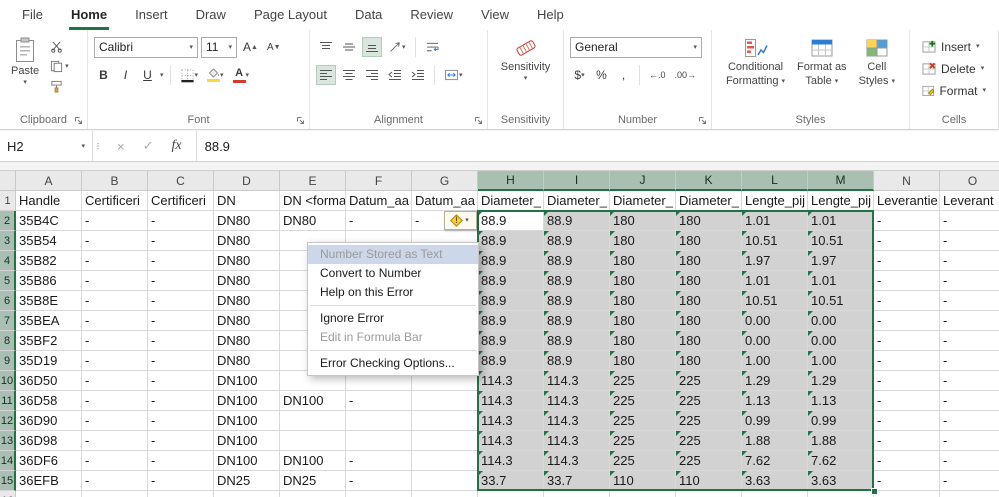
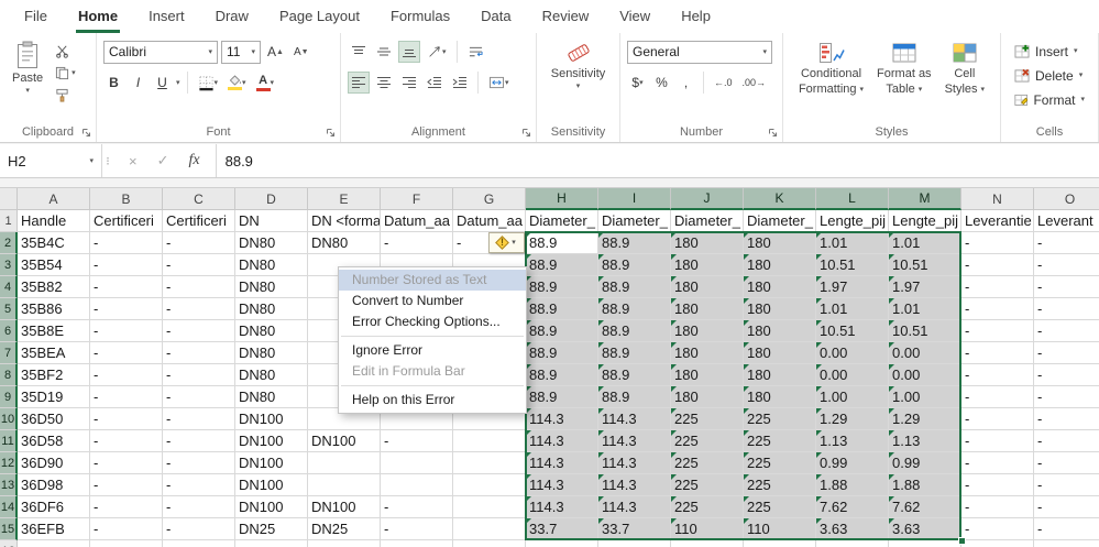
  File
  Home
  Insert
  Draw
  Page Layout
+ Formulas
  Data
  Review
  View
  Help
  Paste
  Clipboard
  Calibri
  11
  A
  A
  B
  I
  U
  A
  Font
  Alignment
  Sensitivity
  Sensitivity
  General
  $
  %
  ,
  ←.0
  .00→
  Number
  Conditional
  Formatting
  Format as
  Table
  Cell
  Styles
  Styles
  Insert
  Delete
  Format
  Cells
  H2
  ⁝
  ×
  ✓
  fx
  88.9
  A
  B
  C
  D
  E
  F
  G
  H
  I
  J
  K
  L
  M
  N
  O
  1
  Handle
  Certificeri
  Certificeri
  DN
  DN <forma
  Datum_aa
  Datum_aa
  Diameter_
  Diameter_
  Diameter_
  Diameter_
  Lengte_pij
  Lengte_pij
  Leverantie
  Leverant
  2
  35B4C
  -
  -
  DN80
  DN80
  -
  -
  88.9
  88.9
  180
  180
  1.01
  1.01
  -
  -
  3
  35B54
  -
  -
  DN80
  88.9
  88.9
  180
  180
  10.51
  10.51
  -
  -
  4
  35B82
  -
  -
  DN80
  88.9
  88.9
  180
  180
  1.97
  1.97
  -
  -
  5
  35B86
  -
  -
  DN80
  88.9
  88.9
  180
  180
  1.01
  1.01
  -
  -
  6
  35B8E
  -
  -
  DN80
  88.9
  88.9
  180
  180
  10.51
  10.51
  -
  -
  7
  35BEA
  -
  -
  DN80
  88.9
  88.9
  180
  180
  0.00
  0.00
  -
  -
  8
  35BF2
  -
  -
  DN80
  88.9
  88.9
  180
  180
  0.00
  0.00
  -
  -
  9
  35D19
  -
  -
  DN80
  88.9
  88.9
  180
  180
  1.00
  1.00
  -
  -
  10
  36D50
  -
  -
  DN100
  114.3
  114.3
  225
  225
  1.29
  1.29
  -
  -
  11
  36D58
  -
  -
  DN100
  DN100
  -
  114.3
  114.3
  225
  225
  1.13
  1.13
  -
  -
  12
  36D90
  -
  -
  DN100
  114.3
  114.3
  225
  225
  0.99
  0.99
  -
  -
  13
  36D98
  -
  -
  DN100
  114.3
  114.3
  225
  225
  1.88
  1.88
  -
  -
  14
  36DF6
  -
  -
  DN100
  DN100
  -
  114.3
  114.3
  225
  225
  7.62
  7.62
  -
  -
  15
  36EFB
  -
  -
  DN25
  DN25
  -
  33.7
  33.7
  110
  110
  3.63
  3.63
  -
  -
  Number Stored as Text
  Convert to Number
- Help on this Error
+ Error Checking Options...
  Ignore Error
  Edit in Formula Bar
- Error Checking Options...
+ Help on this Error
